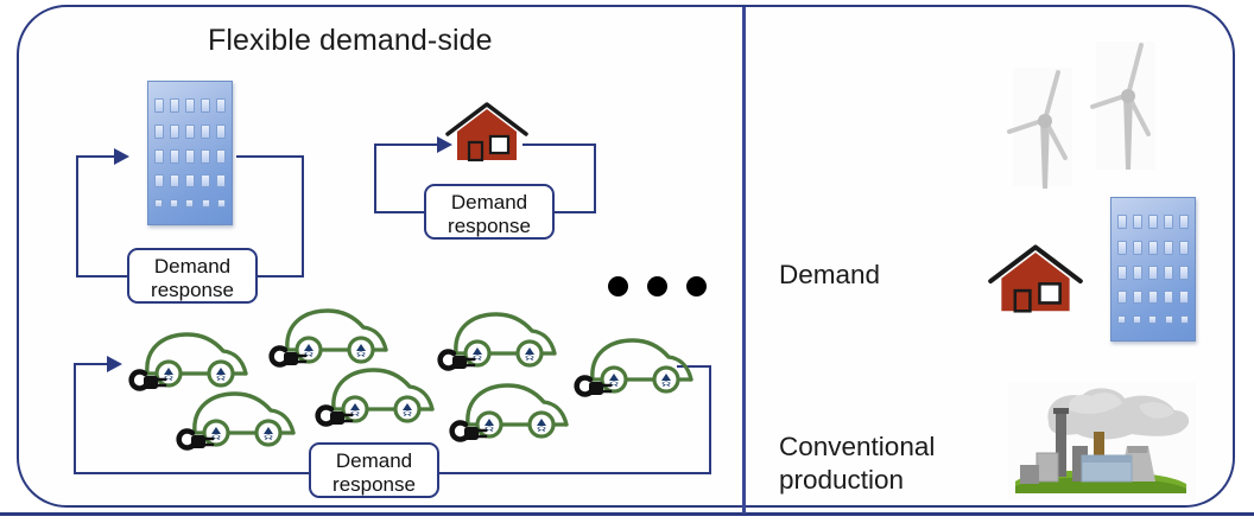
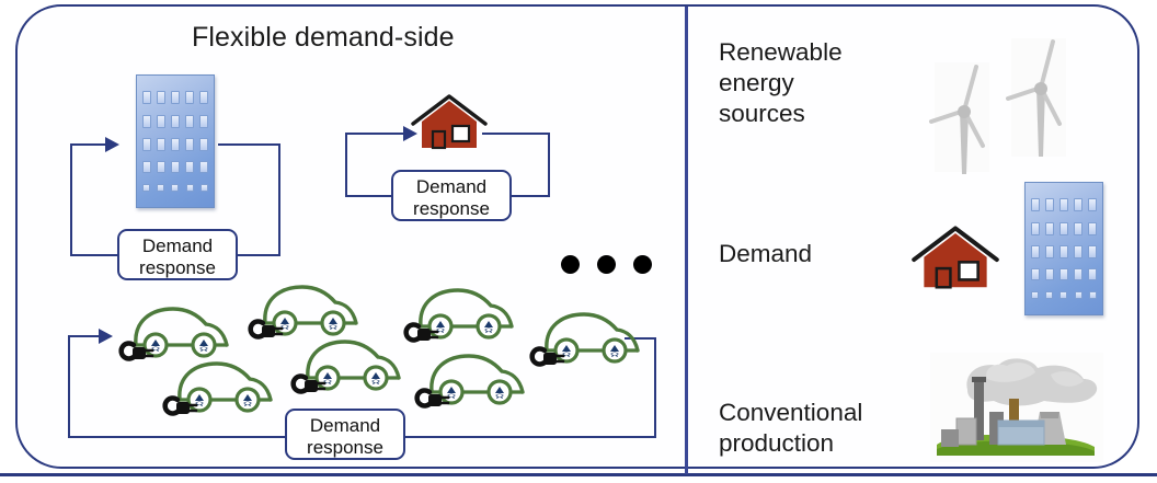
  Flexible demand-side
  Demand
  response
  Demand
  response
  Demand
  response
+ Renewable
+ energy
+ sources
  Demand
  Conventional
  production
